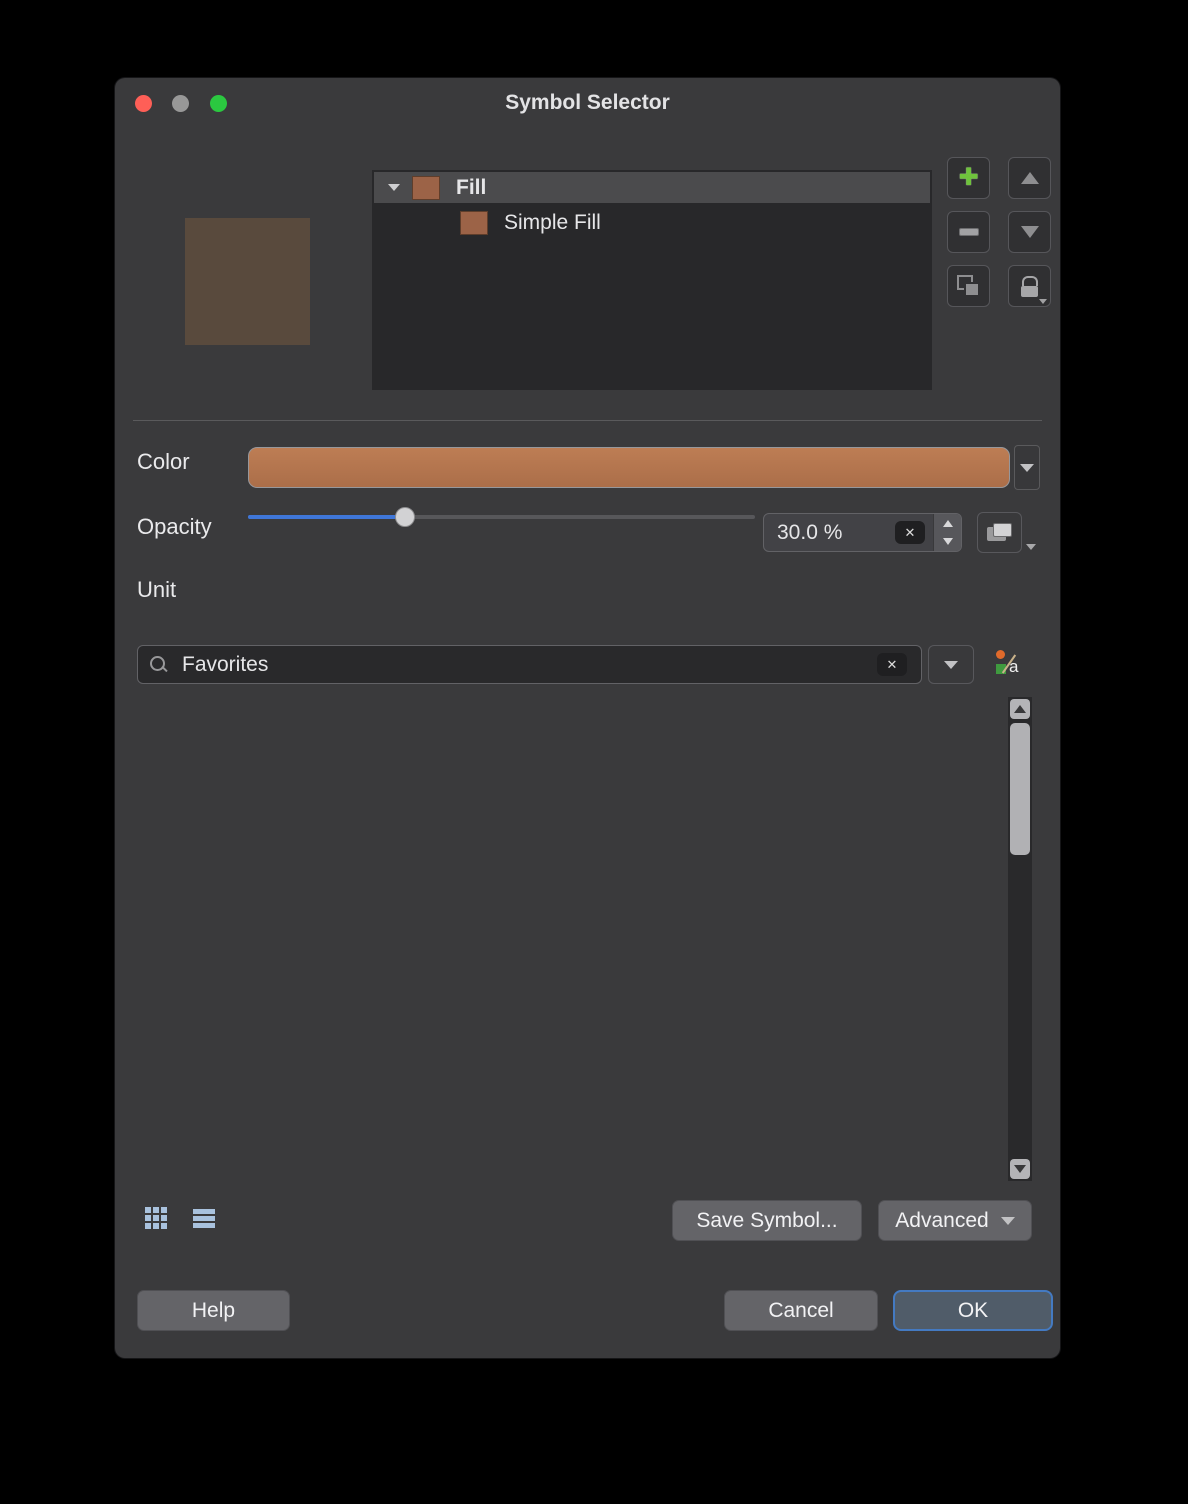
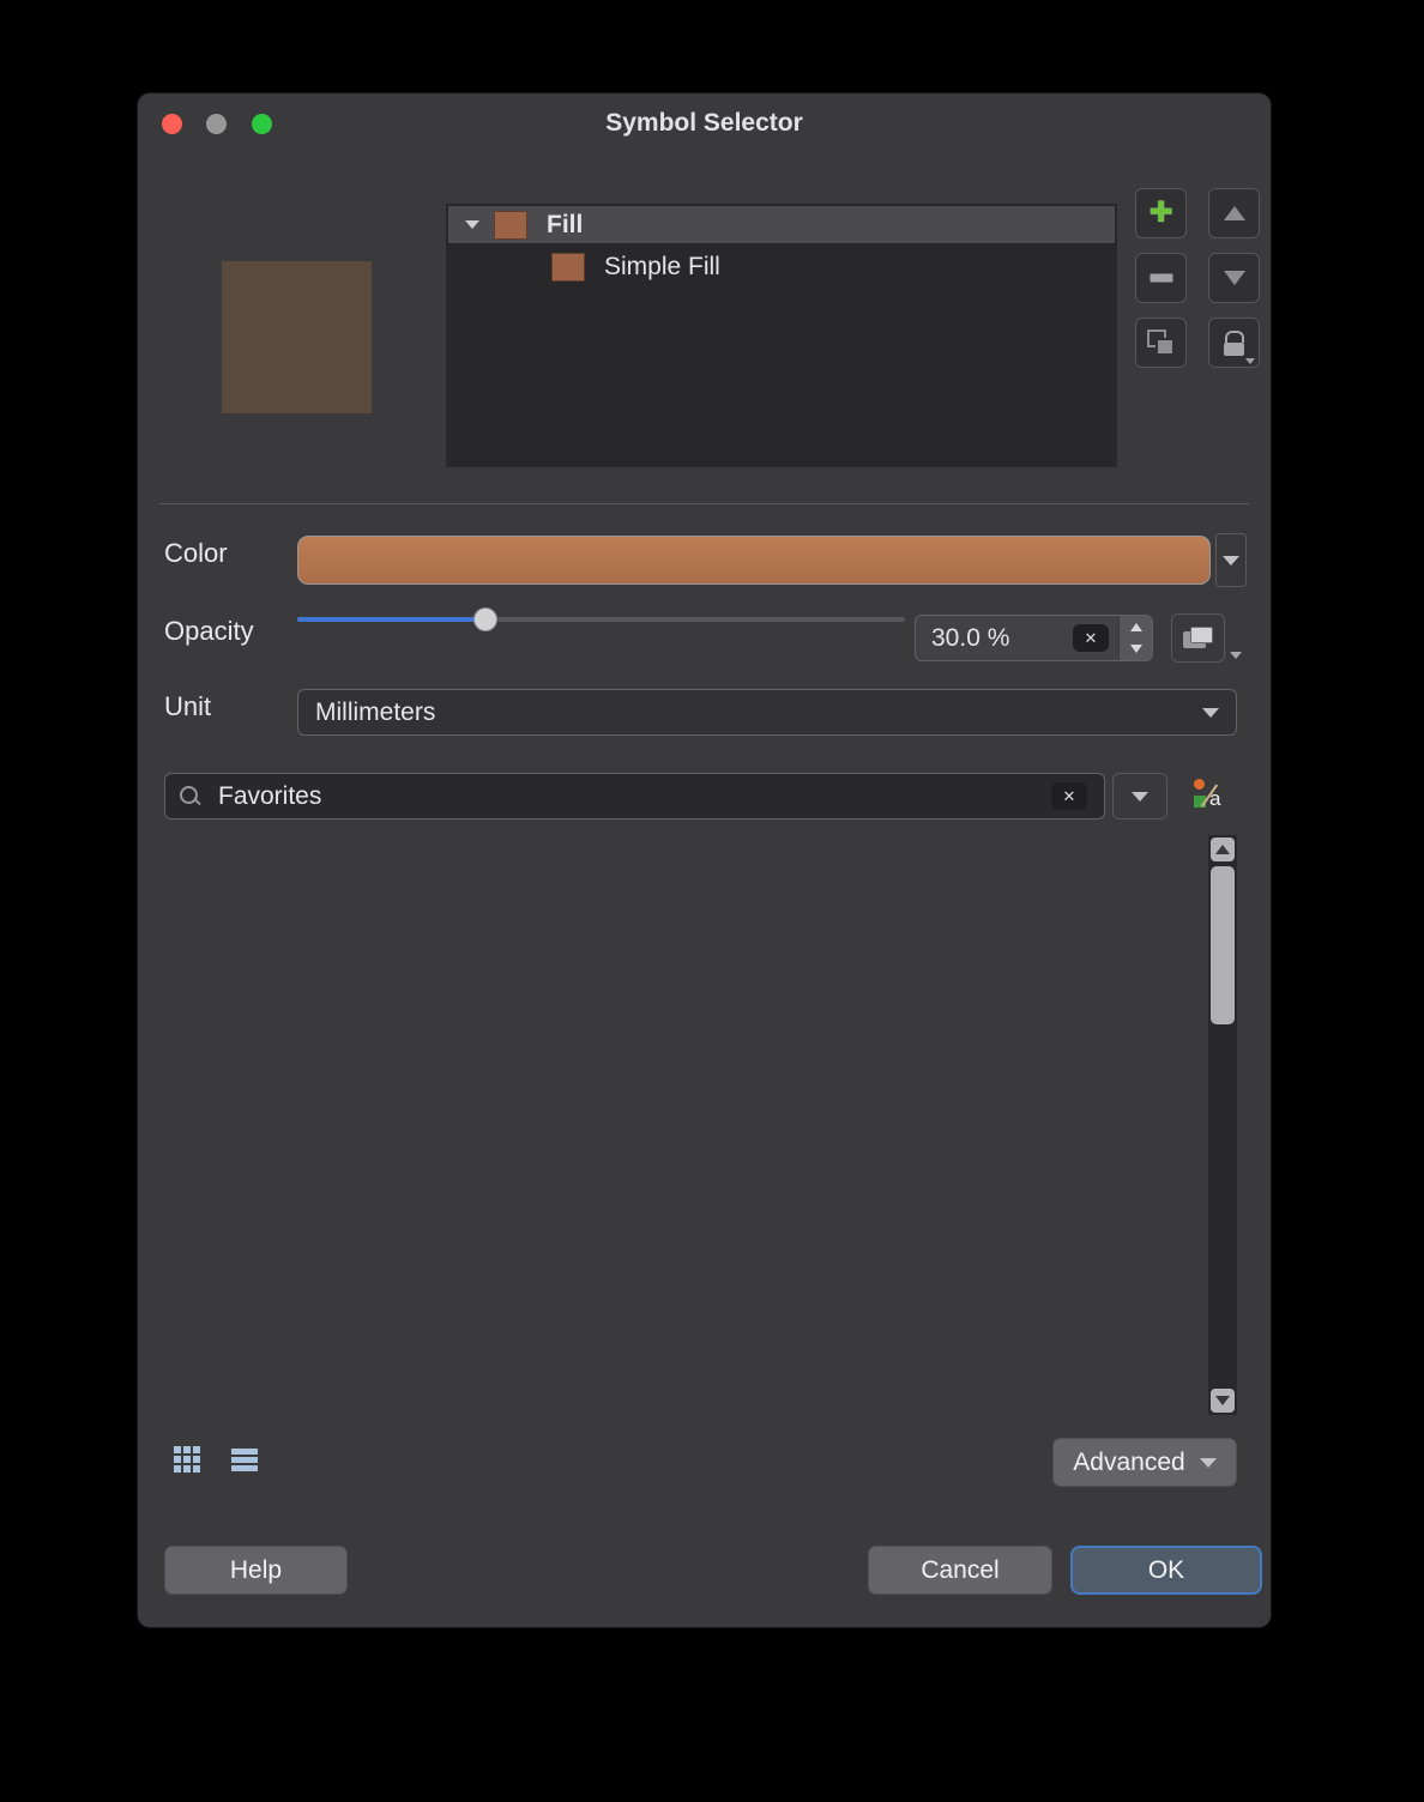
  Symbol Selector
  Fill
  Simple Fill
  ✚
  Color
  Opacity
  30.0 %
  ✕
  Unit
+ Millimeters
  Favorites
  ✕
  a
- Save Symbol...
  Advanced
  Help
  Cancel
  OK
